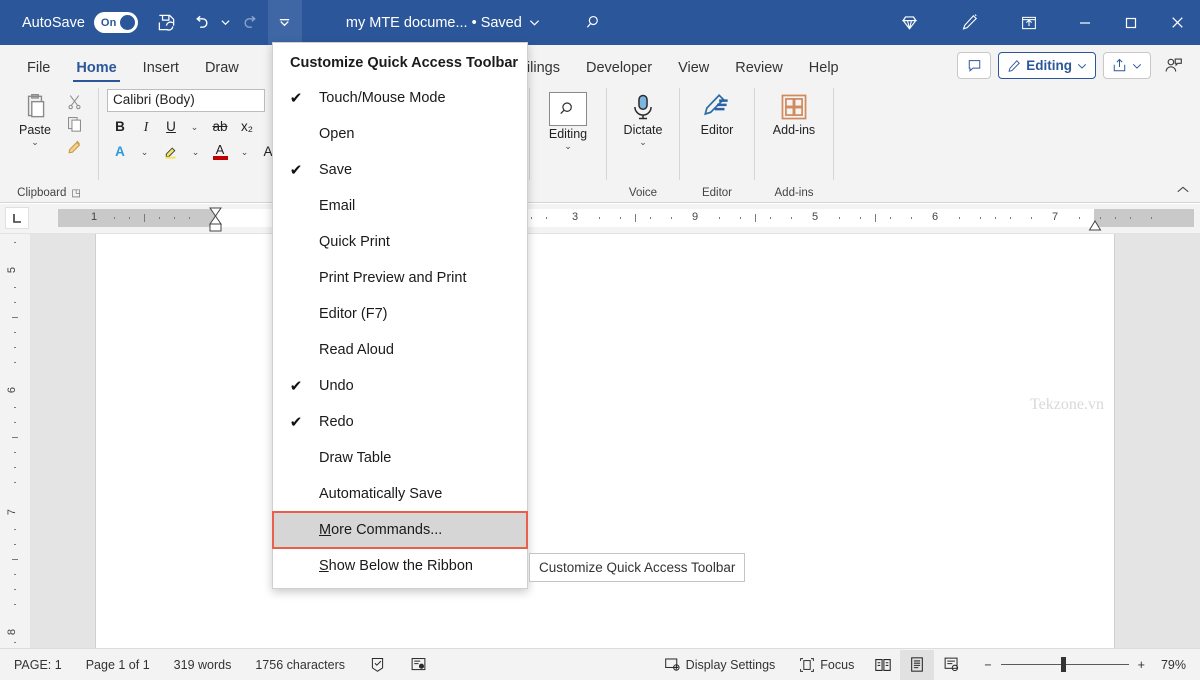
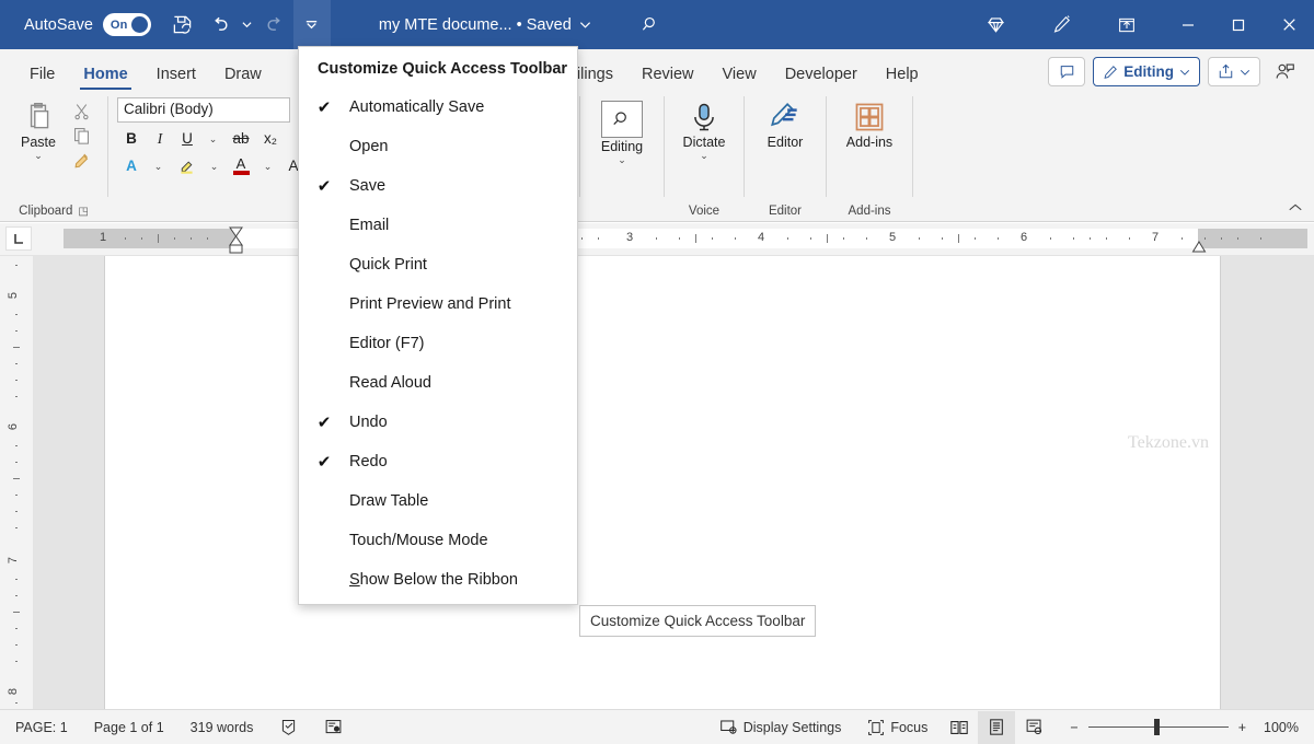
  AutoSave
  On
  my MTE docume... • Saved
  File
  Home
  Insert
  Draw
  ilings
- Developer
+ Review
  View
- Review
+ Developer
  Help
  Editing
  Paste
  ⌄
  Clipboard
  ◳
  Calibri (Body)
  B
  I
  U
  ⌄
  ab
  x₂
  A
  ⌄
  ⌄
  A
  ⌄
  A
  Editing
  ⌄
  Dictate
  ⌄
  Voice
  Editor
  Editor
  Add-ins
  Add-ins
  1
  3
- 9
+ 4
  5
  6
  7
  Tekzone.vn
  PAGE: 1
  Page 1 of 1
  319 words
- 1756 characters
  Display Settings
  Focus
  −
  +
- 79%
+ 100%
  Customize Quick Access Toolbar
  ✔
- Touch/Mouse Mode
+ Automatically Save
  Open
  ✔
  Save
  Email
  Quick Print
  Print Preview and Print
  Editor (F7)
  Read Aloud
  ✔
  Undo
  ✔
  Redo
  Draw Table
- Automatically Save
+ Touch/Mouse Mode
- More Commands...
  Show Below the Ribbon
  Customize Quick Access Toolbar
